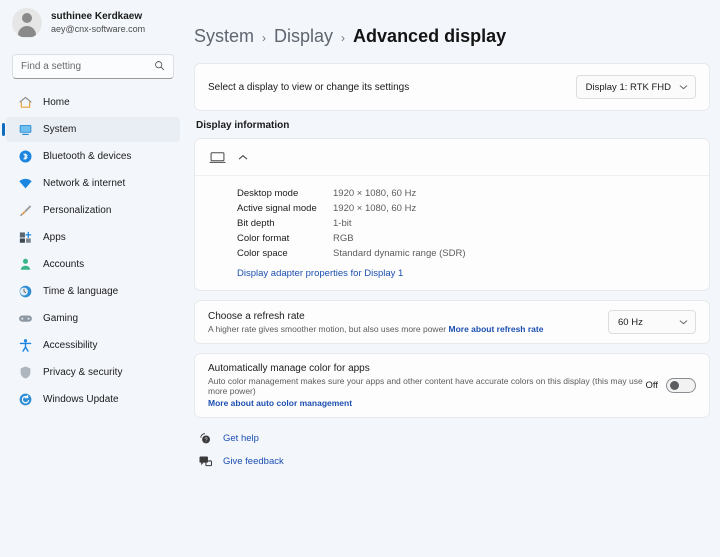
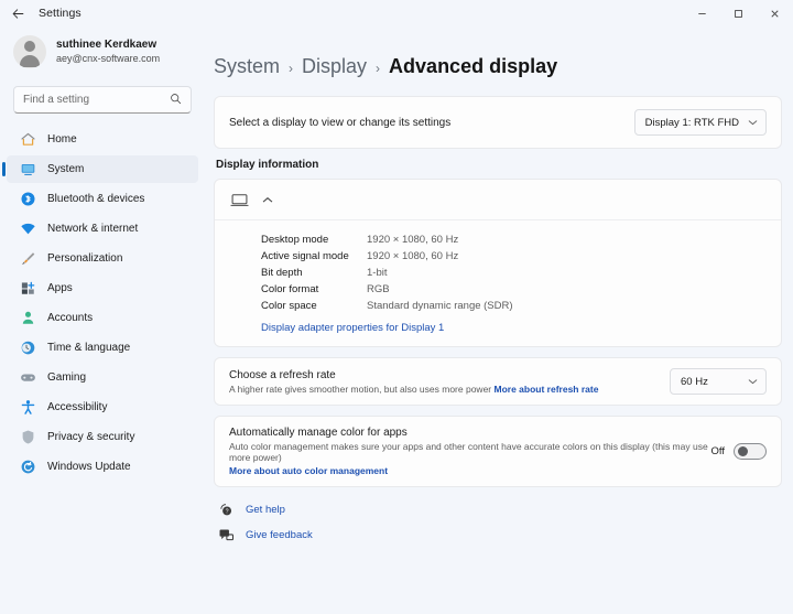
+ Settings
  suthinee Kerdkaew
  aey@cnx-software.com
  Find a setting
  Home
  System
  Bluetooth & devices
  Network & internet
  Personalization
  Apps
  Accounts
  Time & language
  Gaming
  Accessibility
  Privacy & security
  Windows Update
  System
  ›
  Display
  ›
  Advanced display
  Select a display to view or change its settings
  Display 1: RTK FHD
  Display information
  Desktop mode
  1920 × 1080, 60 Hz
  Active signal mode
  1920 × 1080, 60 Hz
  Bit depth
  1-bit
  Color format
  RGB
  Color space
  Standard dynamic range (SDR)
  Display adapter properties for Display 1
  Choose a refresh rate
  A higher rate gives smoother motion, but also uses more power More about refresh rate
  60 Hz
  Automatically manage color for apps
  Auto color management makes sure your apps and other content have accurate colors on this display (this may use more power)
  More about auto color management
  Off
  Get help
  Give feedback
